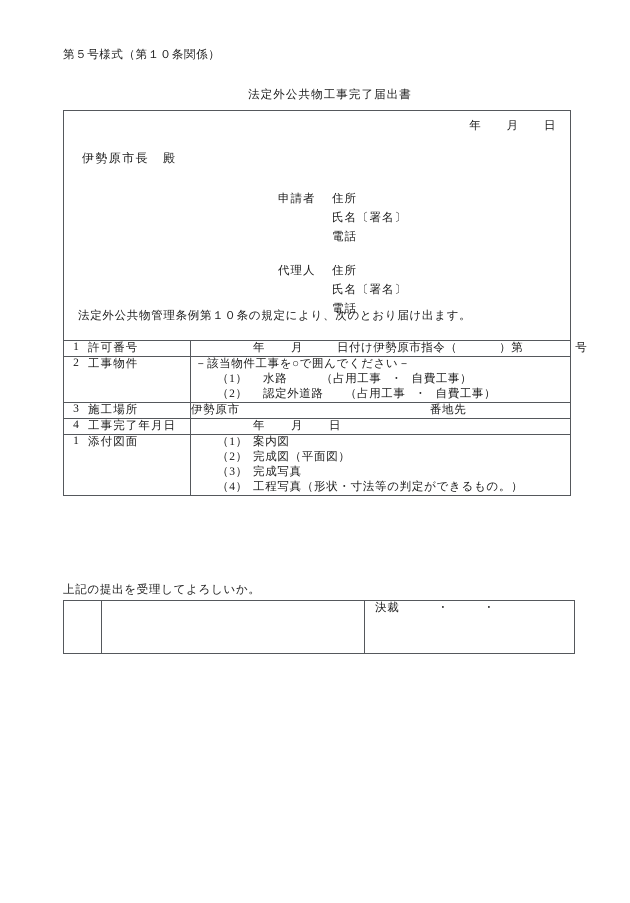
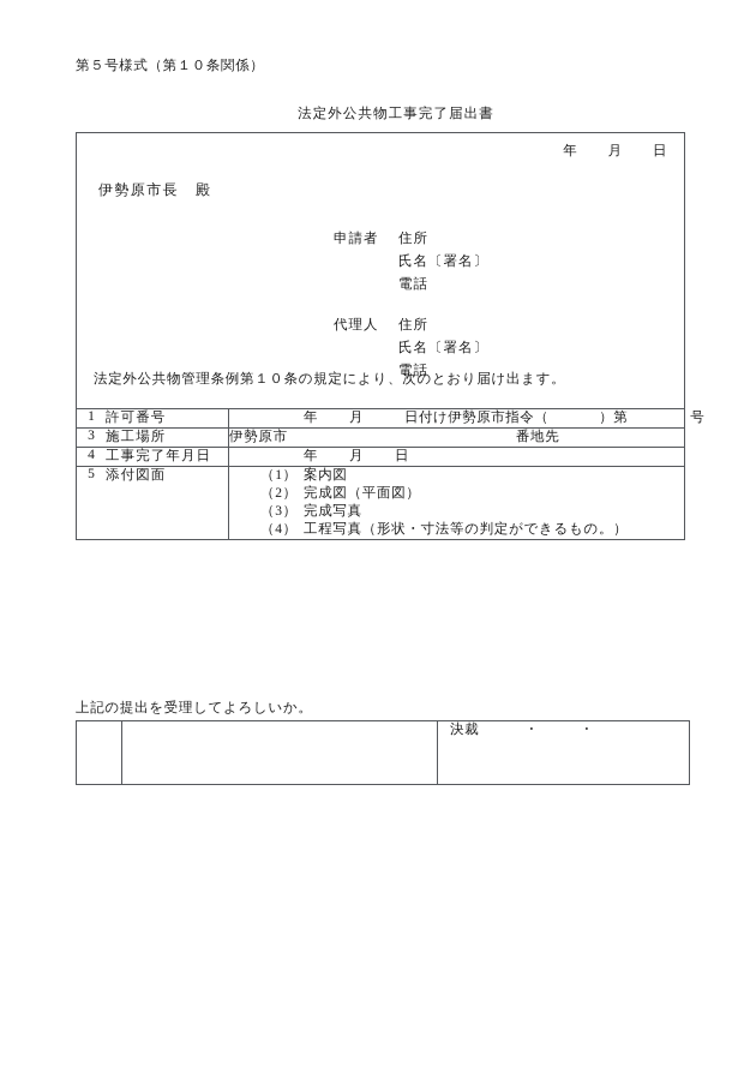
  第５号様式（第１０条関係）
  法定外公共物工事完了届出書
  年 月 日
  伊勢原市長 殿
  申請者 住所
  氏名〔署名〕
  電話
  代理人 住所
  氏名〔署名〕
  電話
  法定外公共物管理条例第１０条の規定により、次のとおり届け出ます。
  1	許可番号	年 月 日付け伊勢原市指令（ ）第 号
- 2	工事物件	－該当物件工事を○で囲んでください－ （1） 水路 （占用工事 ・ 自費工事） （2） 認定外道路 （占用工事 ・ 自費工事）
  3	施工場所	伊勢原市 番地先
  4	工事完了年月日	年 月 日
- 1	添付図面	（1） 案内図 （2） 完成図（平面図） （3） 完成写真 （4） 工程写真（形状・寸法等の判定ができるもの。）
+ 5	添付図面	（1） 案内図 （2） 完成図（平面図） （3） 完成写真 （4） 工程写真（形状・寸法等の判定ができるもの。）
  上記の提出を受理してよろしいか。
  		決裁 ・ ・
